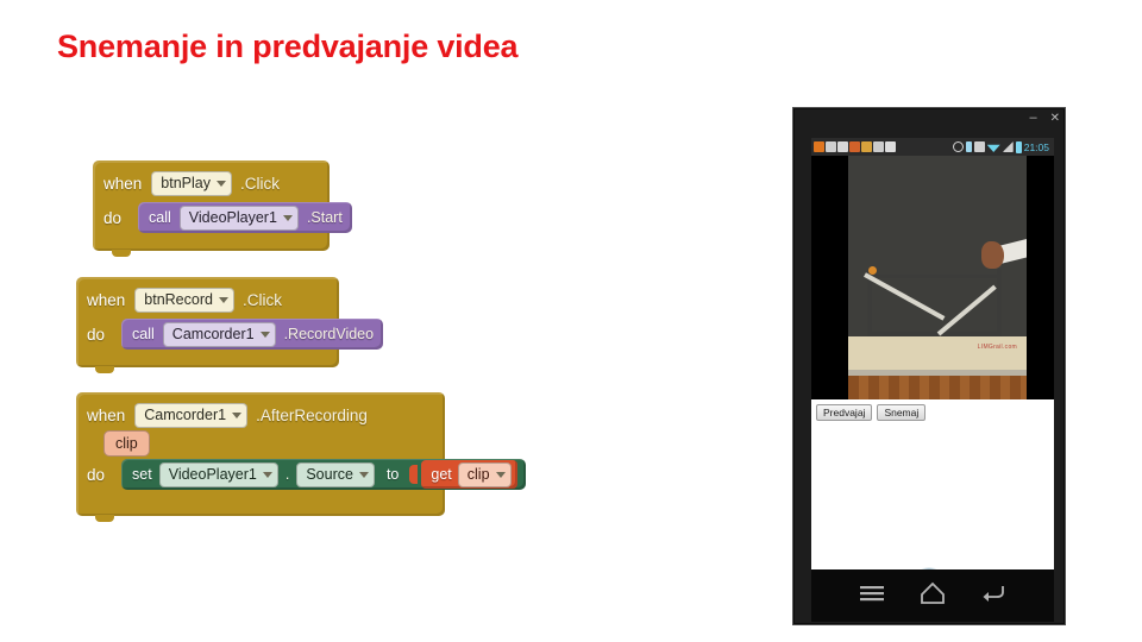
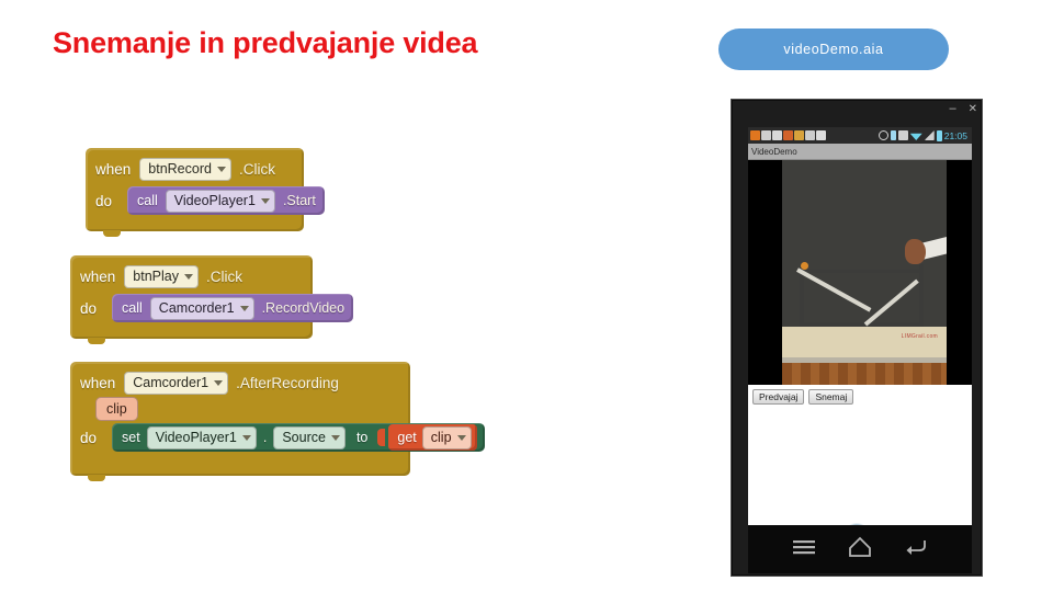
  Snemanje in predvajanje videa
+ videoDemo.aia
  when
- btnPlay
+ btnRecord
  .Click
  do
  call
  VideoPlayer1
  .Start
  when
- btnRecord
+ btnPlay
  .Click
  do
  call
  Camcorder1
  .RecordVideo
  when
  Camcorder1
  .AfterRecording
  clip
  do
  set
  VideoPlayer1
  .
  Source
  to
  get
  clip
  –
  ✕
  21:05
+ VideoDemo
  Predvajaj
  Snemaj
